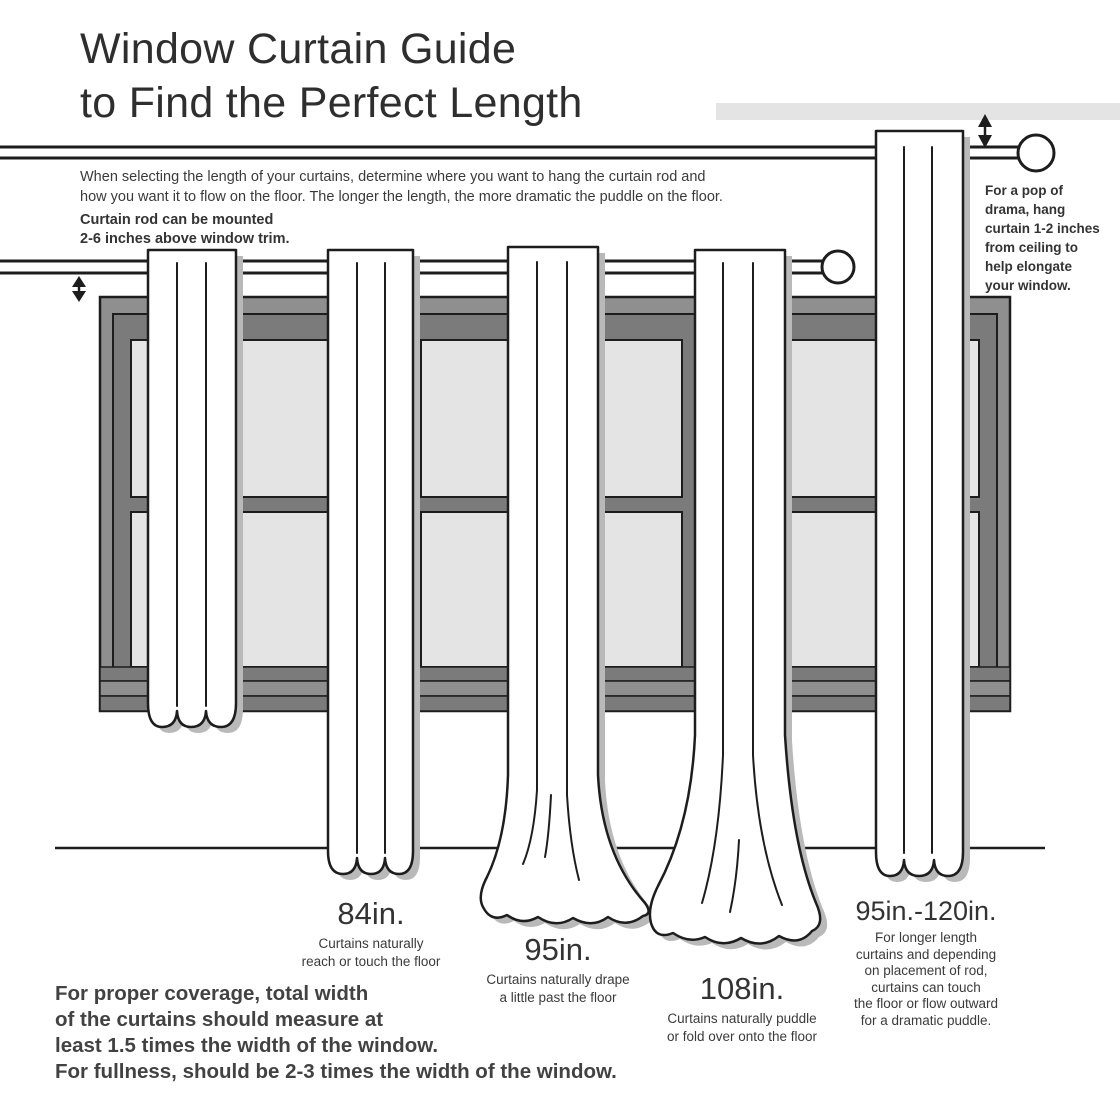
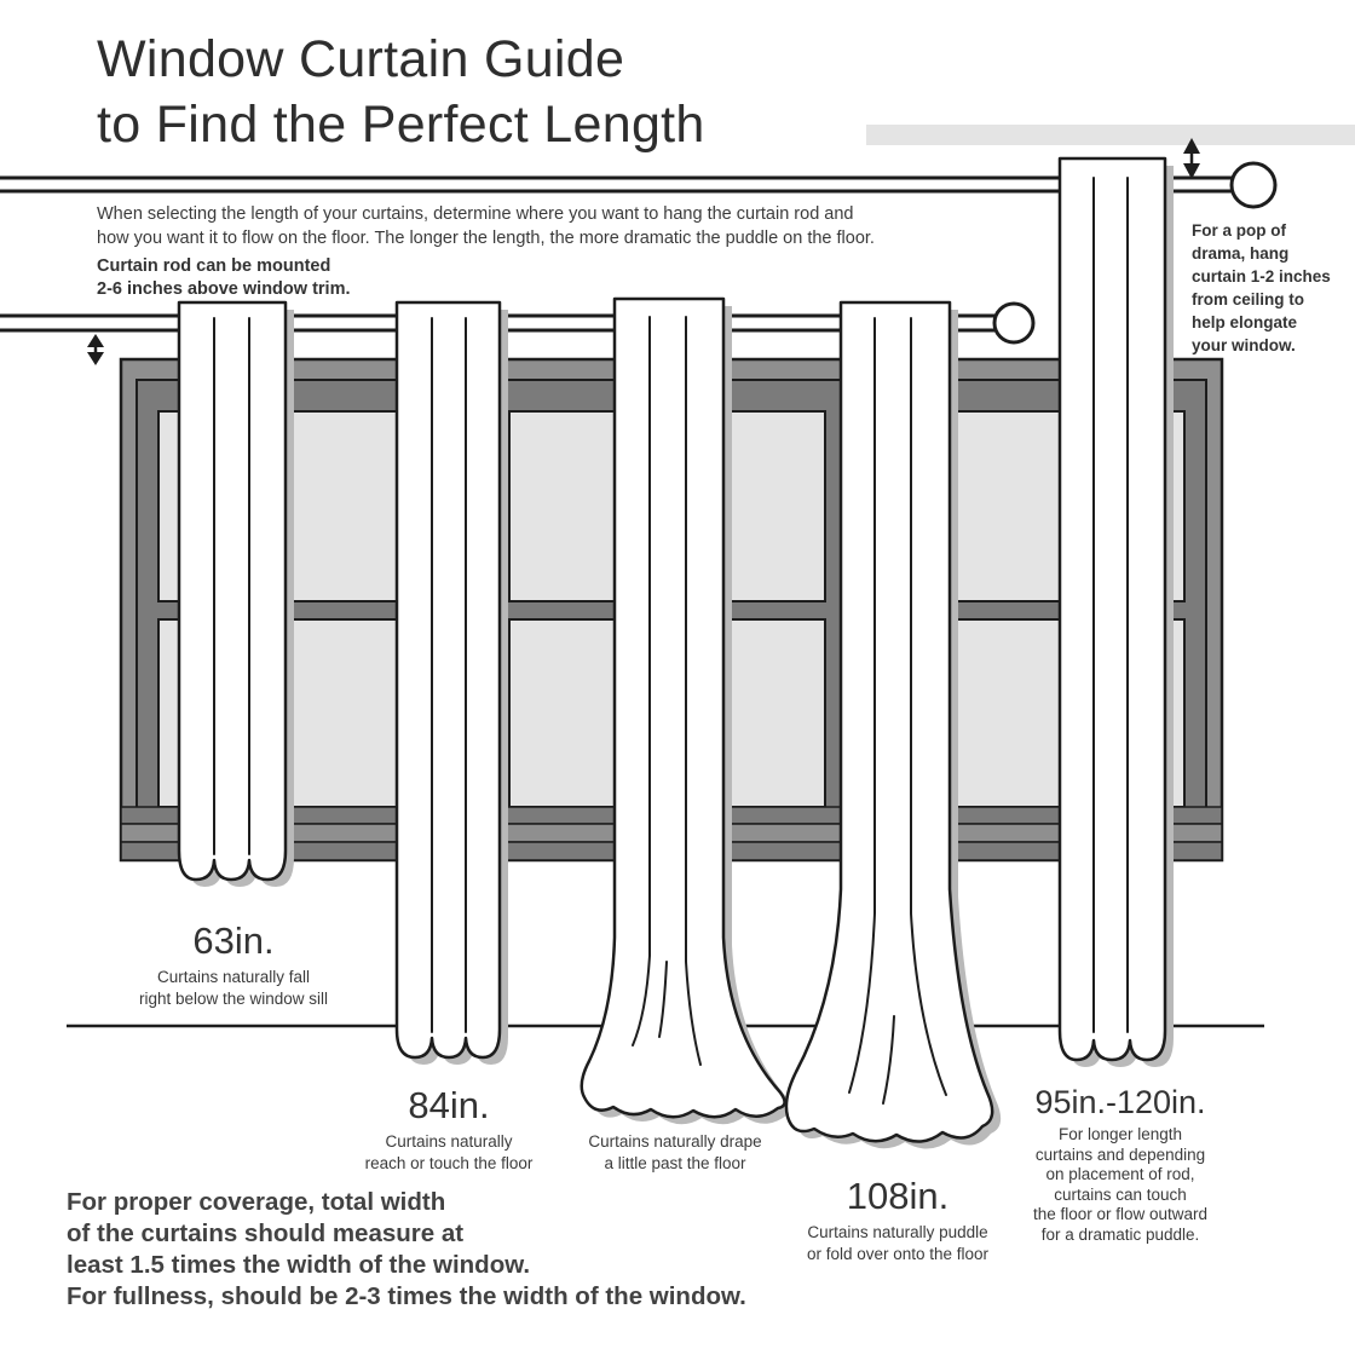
  Window Curtain Guide
  to Find the Perfect Length
  When selecting the length of your curtains, determine where you want to hang the curtain rod and
  how you want it to flow on the floor. The longer the length, the more dramatic the puddle on the floor.
  Curtain rod can be mounted
  2-6 inches above window trim.
  For a pop of
  drama, hang
  curtain 1-2 inches
  from ceiling to
  help elongate
  your window.
+ 63in.
+ Curtains naturally fall
+ right below the window sill
  84in.
  Curtains naturally
  reach or touch the floor
- 95in.
  Curtains naturally drape
  a little past the floor
  108in.
  Curtains naturally puddle
  or fold over onto the floor
  95in.-120in.
  For longer length
  curtains and depending
  on placement of rod,
  curtains can touch
  the floor or flow outward
  for a dramatic puddle.
  For proper coverage, total width
  of the curtains should measure at
  least 1.5 times the width of the window.
  For fullness, should be 2-3 times the width of the window.
